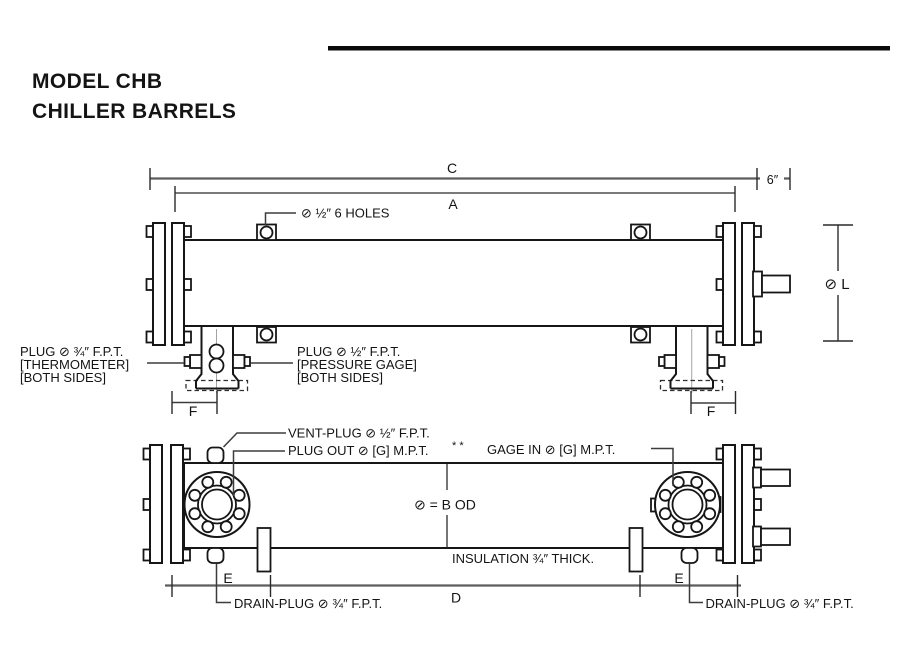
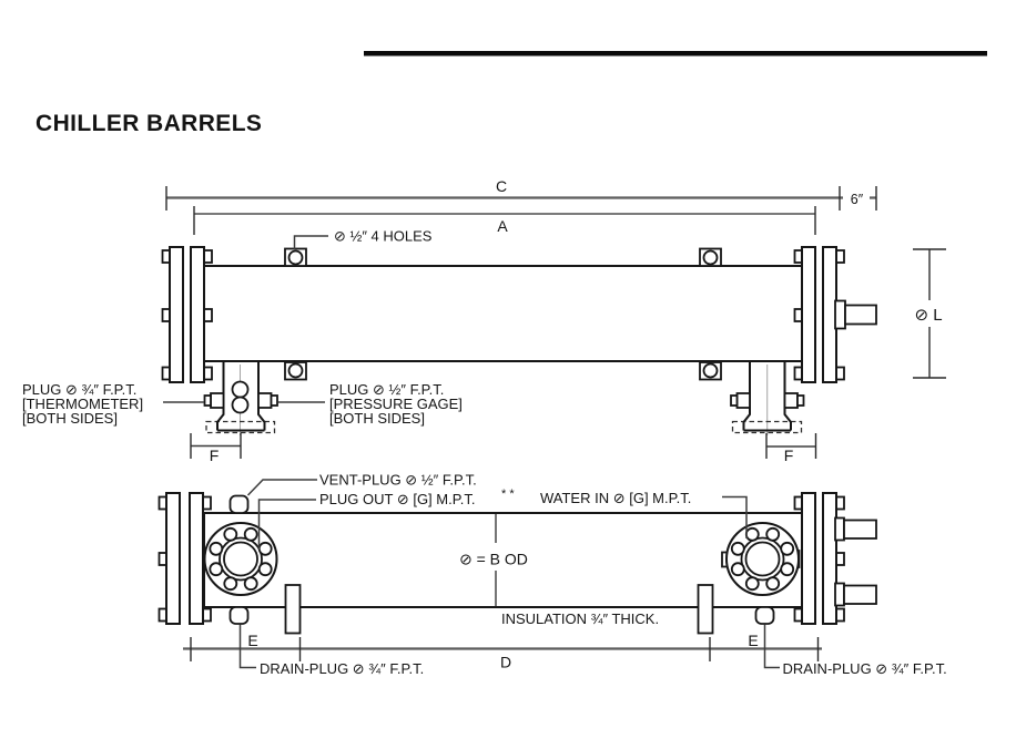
- MODEL CHB
  CHILLER BARRELS
  C
  6″
  A
  ⊘ L
  F
  F
- ⊘ ½″ 6 HOLES
+ ⊘ ½″ 4 HOLES
  PLUG ⊘ ¾″ F.P.T.
  [THERMOMETER]
  [BOTH SIDES]
  PLUG ⊘ ½″ F.P.T.
  [PRESSURE GAGE]
  [BOTH SIDES]
  VENT-PLUG ⊘ ½″ F.P.T.
  PLUG OUT ⊘ [G] M.P.T.
  * *
- GAGE IN ⊘ [G] M.P.T.
+ WATER IN ⊘ [G] M.P.T.
  ⊘ = B OD
  INSULATION ¾″ THICK.
  E
  E
  D
  DRAIN-PLUG ⊘ ¾″ F.P.T.
  DRAIN-PLUG ⊘ ¾″ F.P.T.
